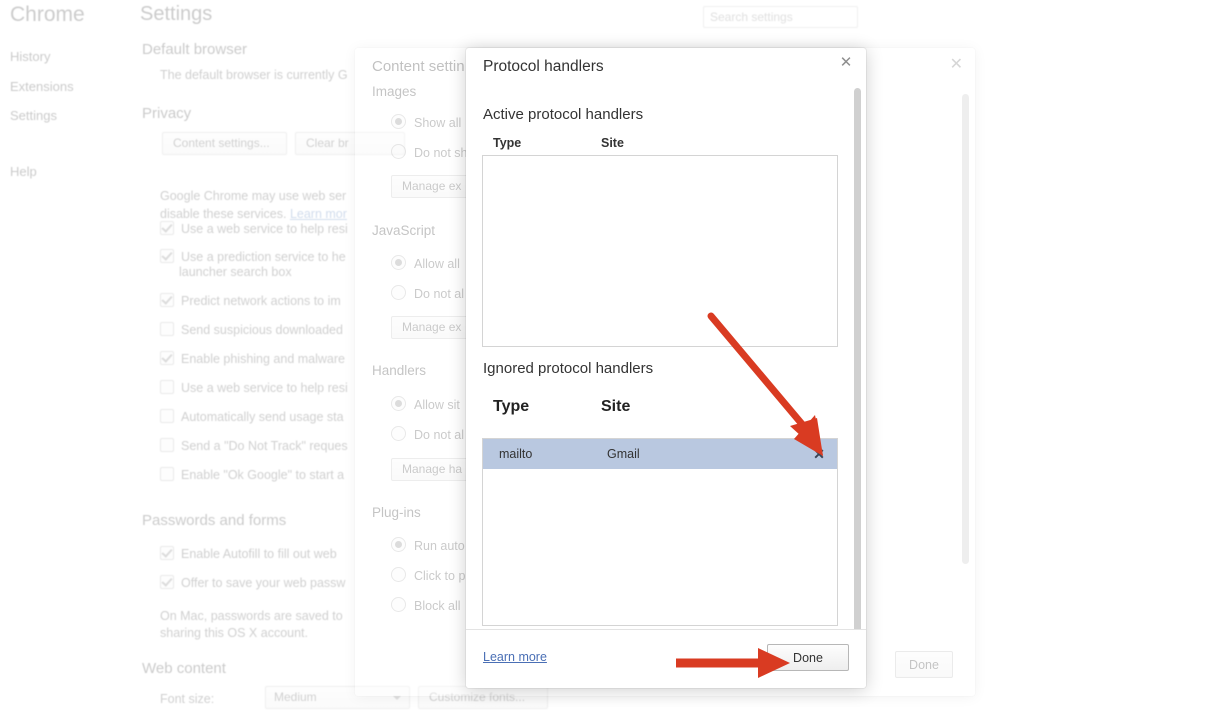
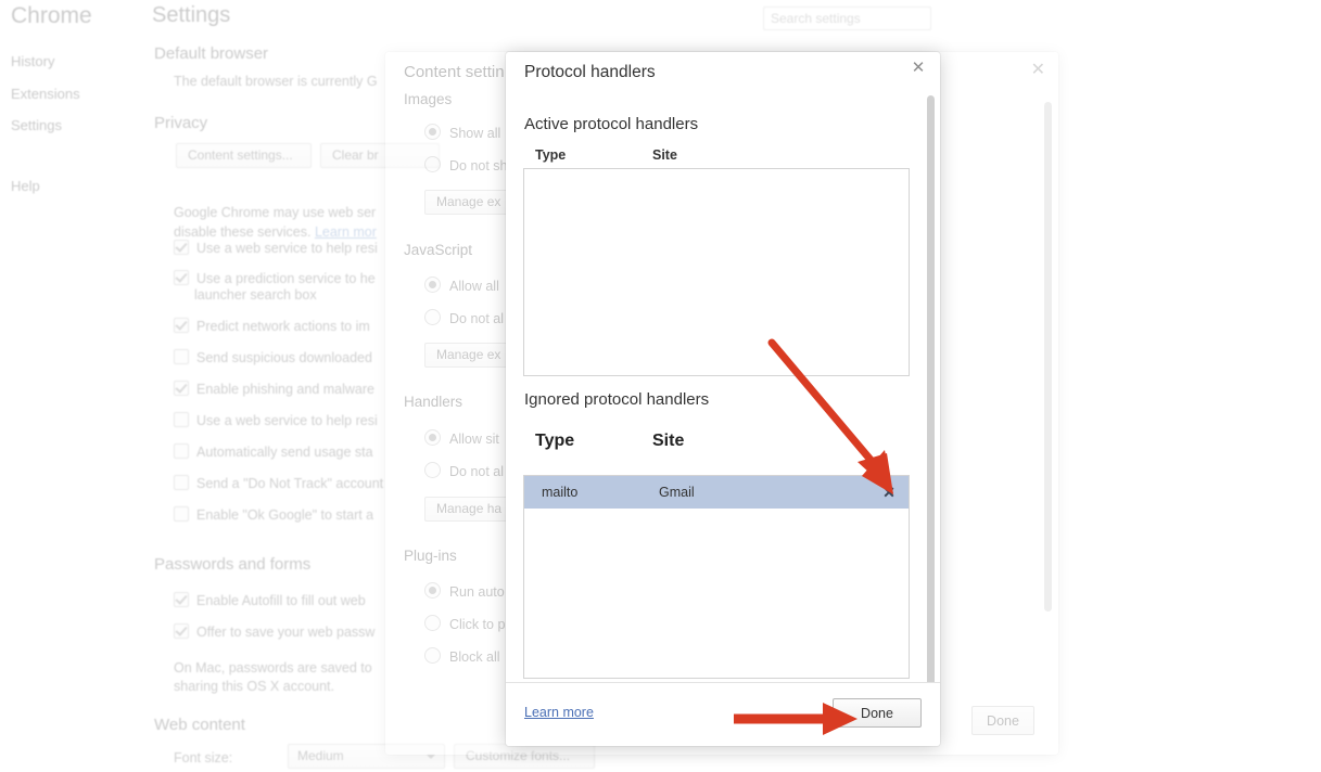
  Chrome
  History
  Extensions
  Settings
  Help
  Settings
  Default browser
  The default browser is currently G
  Privacy
  Content settings...
  Clear br
  Google Chrome may use web ser
  disable these services. Learn mor
  Use a web service to help resi
  Use a prediction service to he
  launcher search box
  Predict network actions to im
  Send suspicious downloaded
  Enable phishing and malware
  Use a web service to help resi
  Automatically send usage sta
- Send a "Do Not Track" reques
+ Send a "Do Not Track" account
  Enable "Ok Google" to start a
  Passwords and forms
  Enable Autofill to fill out web
  Offer to save your web passw
  On Mac, passwords are saved to
  sharing this OS X account.
  Web content
  Font size:
  Medium
  Customize fonts...
  Content settin
  ✕
  Images
  Show all
  Do not sh
  Manage ex
  JavaScript
  Allow all
  Do not al
  Manage ex
  Handlers
  Allow sit
  Do not al
  Manage ha
  Plug-ins
  Run auto
  Click to p
  Block all
  Done
  Protocol handlers
  ✕
  Active protocol handlers
  Type
  Site
  Ignored protocol handlers
  Type
  Site
  mailto
  Gmail
  Learn more
  Done
